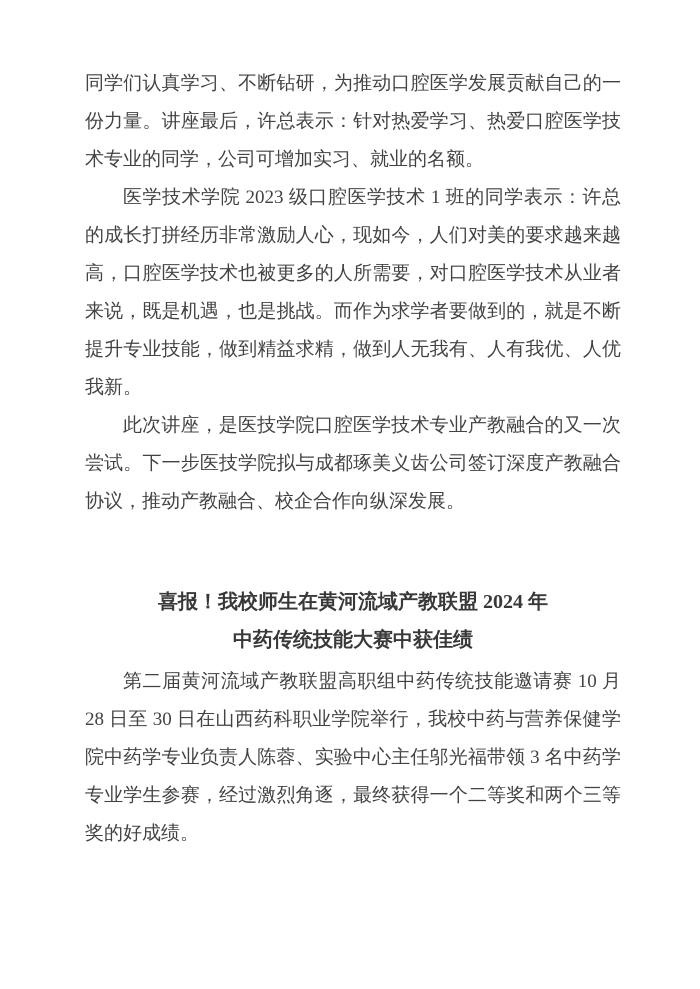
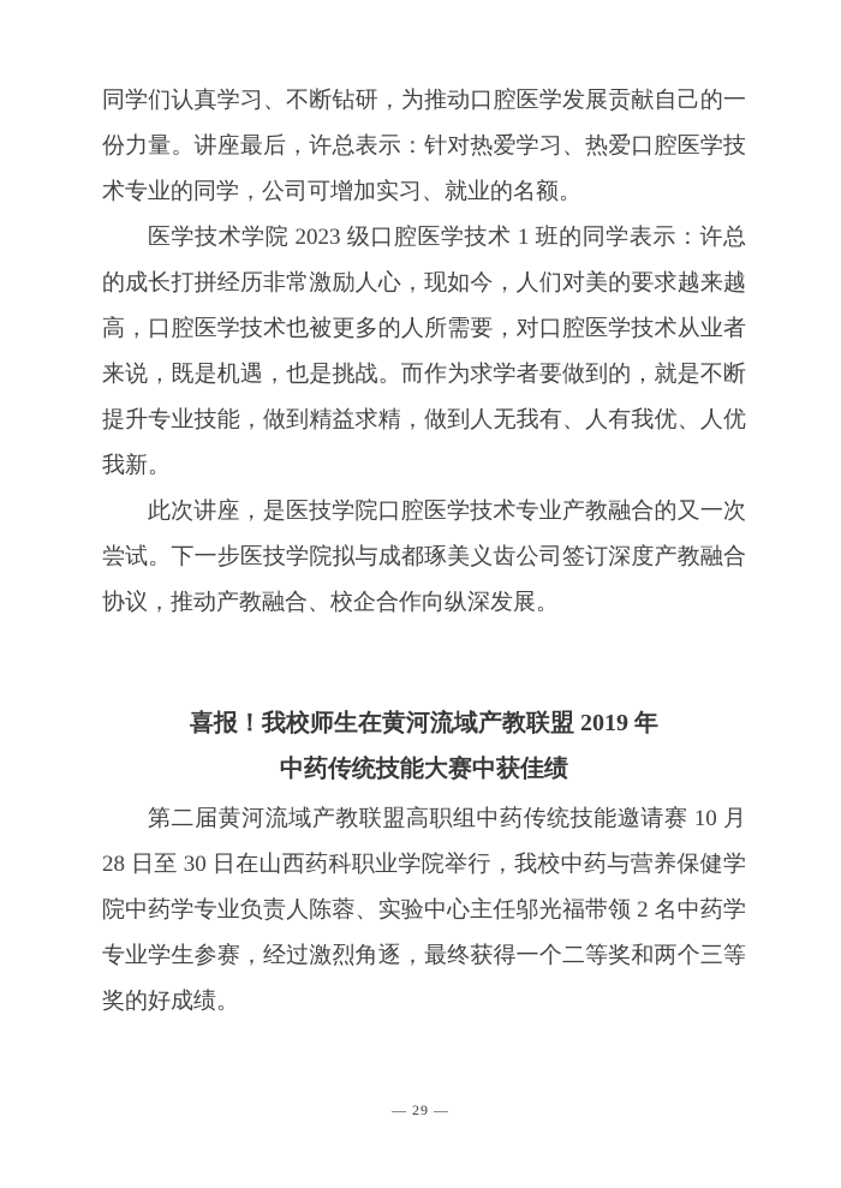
  同学们认真学习、不断钻研，为推动口腔医学发展贡献自己的一份力量。讲座最后，许总表示：针对热爱学习、热爱口腔医学技术专业的同学，公司可增加实习、就业的名额。
  医学技术学院 2023 级口腔医学技术 1 班的同学表示：许总的成长打拼经历非常激励人心，现如今，人们对美的要求越来越高，口腔医学技术也被更多的人所需要，对口腔医学技术从业者来说，既是机遇，也是挑战。而作为求学者要做到的，就是不断提升专业技能，做到精益求精，做到人无我有、人有我优、人优我新。
  此次讲座，是医技学院口腔医学技术专业产教融合的又一次尝试。下一步医技学院拟与成都琢美义齿公司签订深度产教融合协议，推动产教融合、校企合作向纵深发展。
- 喜报！我校师生在黄河流域产教联盟 2024 年
+ 喜报！我校师生在黄河流域产教联盟 2019 年
  中药传统技能大赛中获佳绩
- 第二届黄河流域产教联盟高职组中药传统技能邀请赛 10 月 28 日至 30 日在山西药科职业学院举行，我校中药与营养保健学院中药学专业负责人陈蓉、实验中心主任邬光福带领 3 名中药学专业学生参赛，经过激烈角逐，最终获得一个二等奖和两个三等奖的好成绩。
+ 第二届黄河流域产教联盟高职组中药传统技能邀请赛 10 月 28 日至 30 日在山西药科职业学院举行，我校中药与营养保健学院中药学专业负责人陈蓉、实验中心主任邬光福带领 2 名中药学专业学生参赛，经过激烈角逐，最终获得一个二等奖和两个三等奖的好成绩。
+ — 29 —
